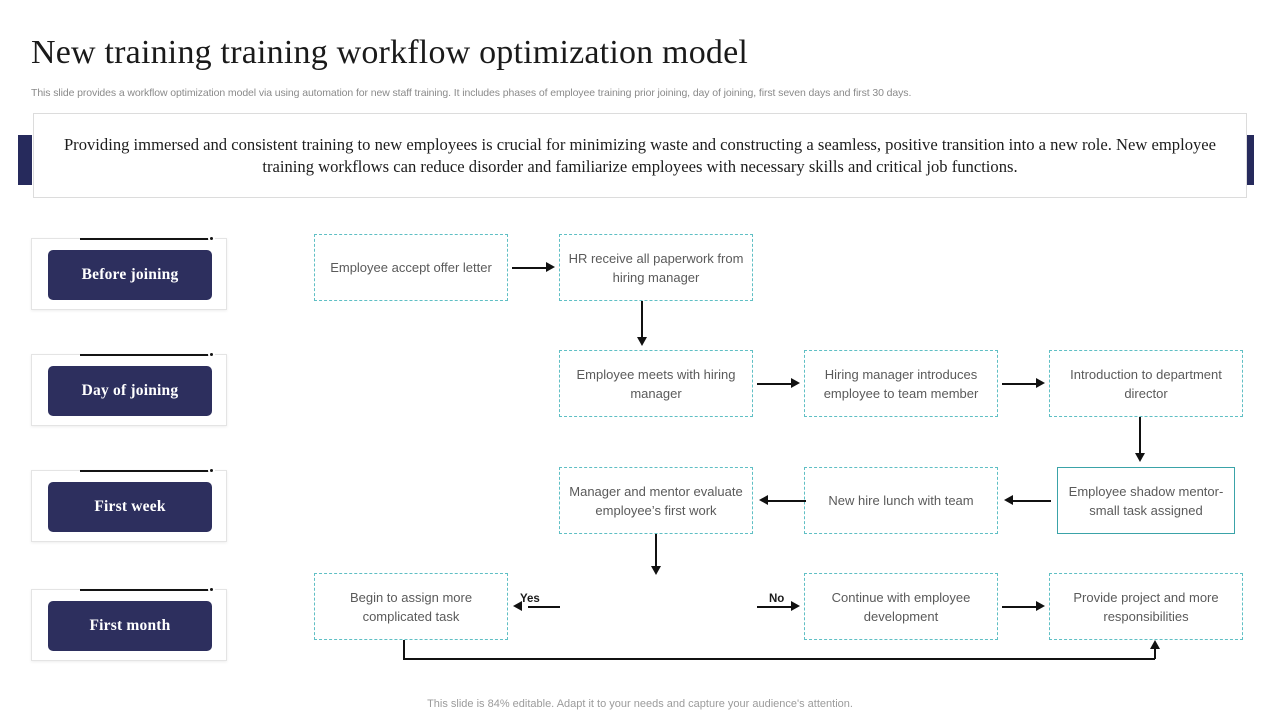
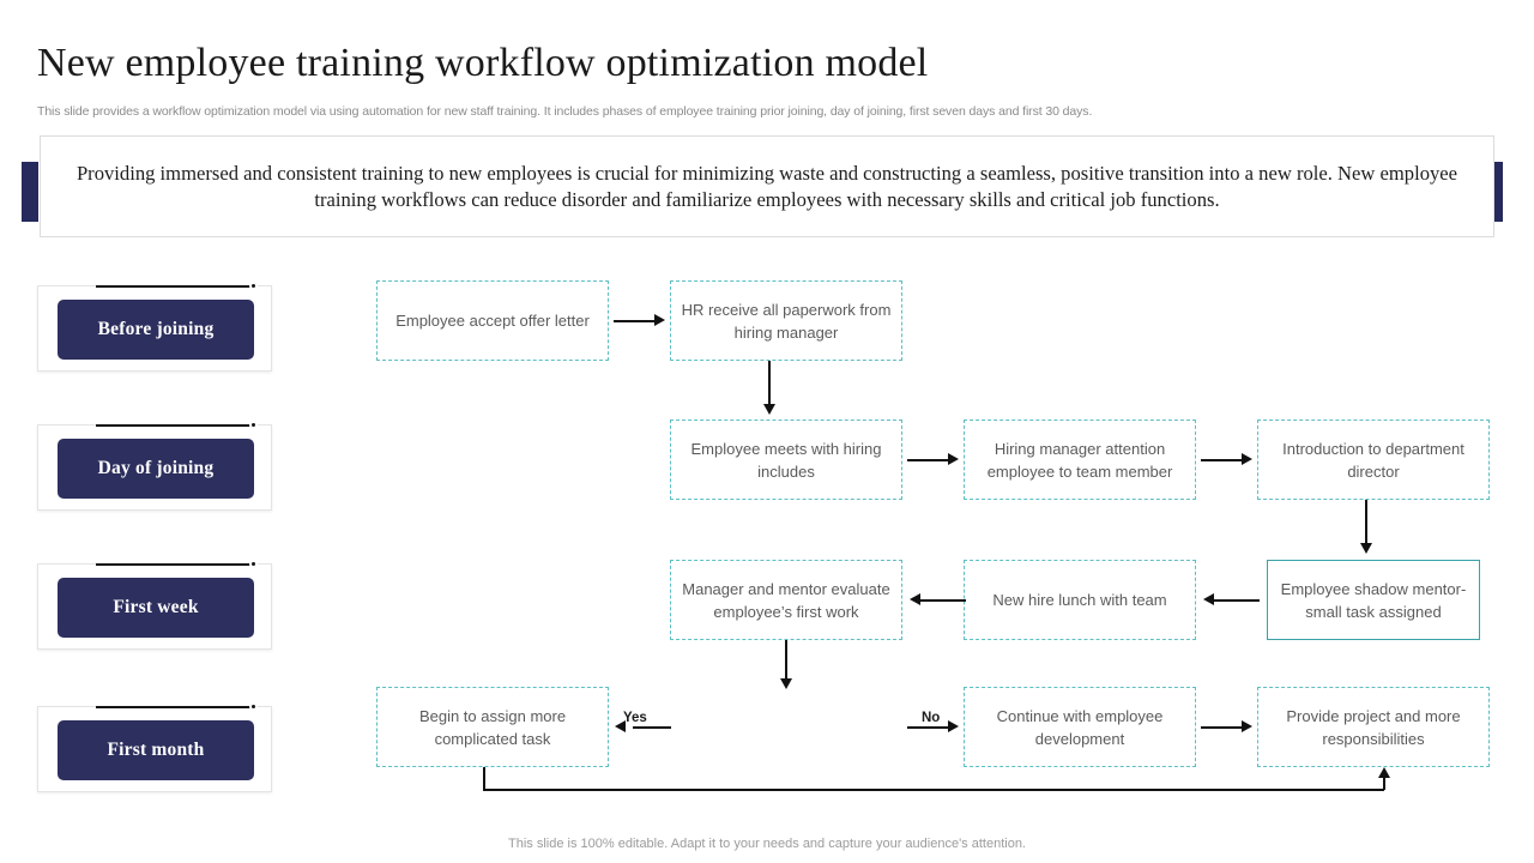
- New training training workflow optimization model
+ New employee training workflow optimization model
  This slide provides a workflow optimization model via using automation for new staff training. It includes phases of employee training prior joining, day of joining, first seven days and first 30 days.
  Providing immersed and consistent training to new employees is crucial for minimizing waste and constructing a seamless, positive transition into a new role. New employee training workflows can reduce disorder and familiarize employees with necessary skills and critical job functions.
  Before joining
  Day of joining
  First week
  First month
  Employee accept offer letter
  HR receive all paperwork from hiring manager
- Employee meets with hiring manager
+ Employee meets with hiring includes
- Hiring manager introduces employee to team member
+ Hiring manager attention employee to team member
  Introduction to department director
  Manager and mentor evaluate employee’s first work
  New hire lunch with team
  Employee shadow mentor- small task assigned
  Begin to assign more complicated task
  Continue with employee development
  Provide project and more responsibilities
  Yes
  No
- This slide is 84% editable. Adapt it to your needs and capture your audience's attention.
+ This slide is 100% editable. Adapt it to your needs and capture your audience's attention.
